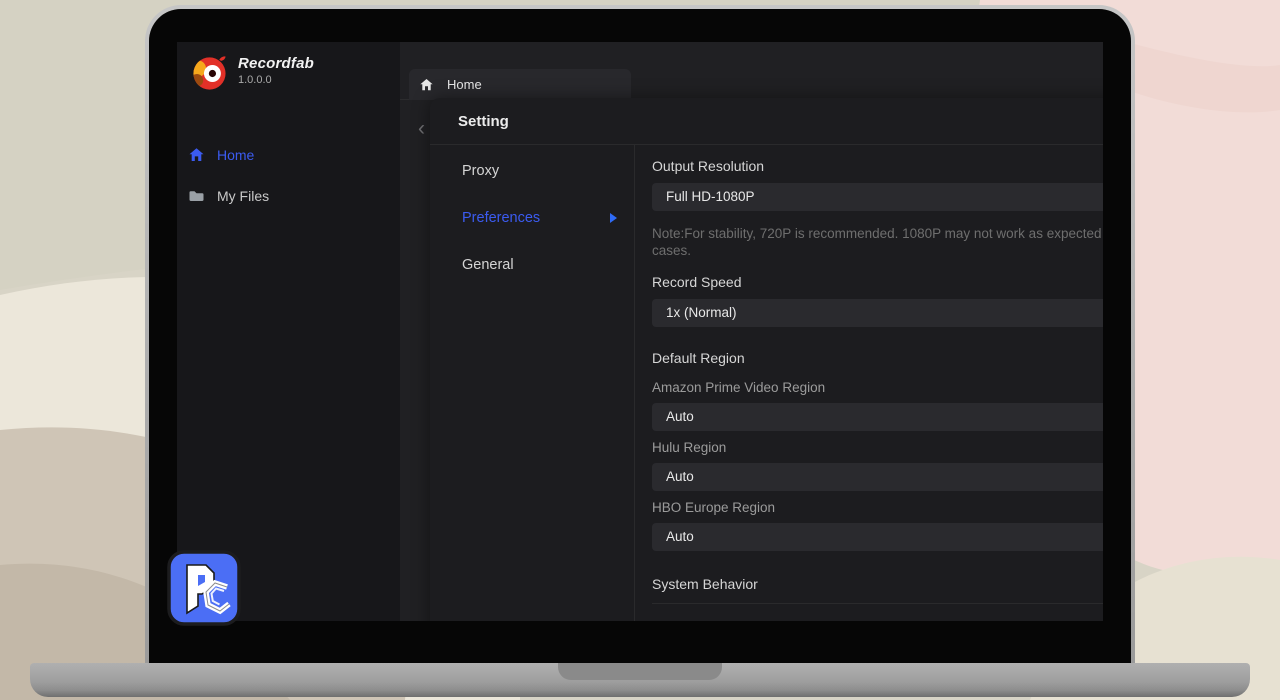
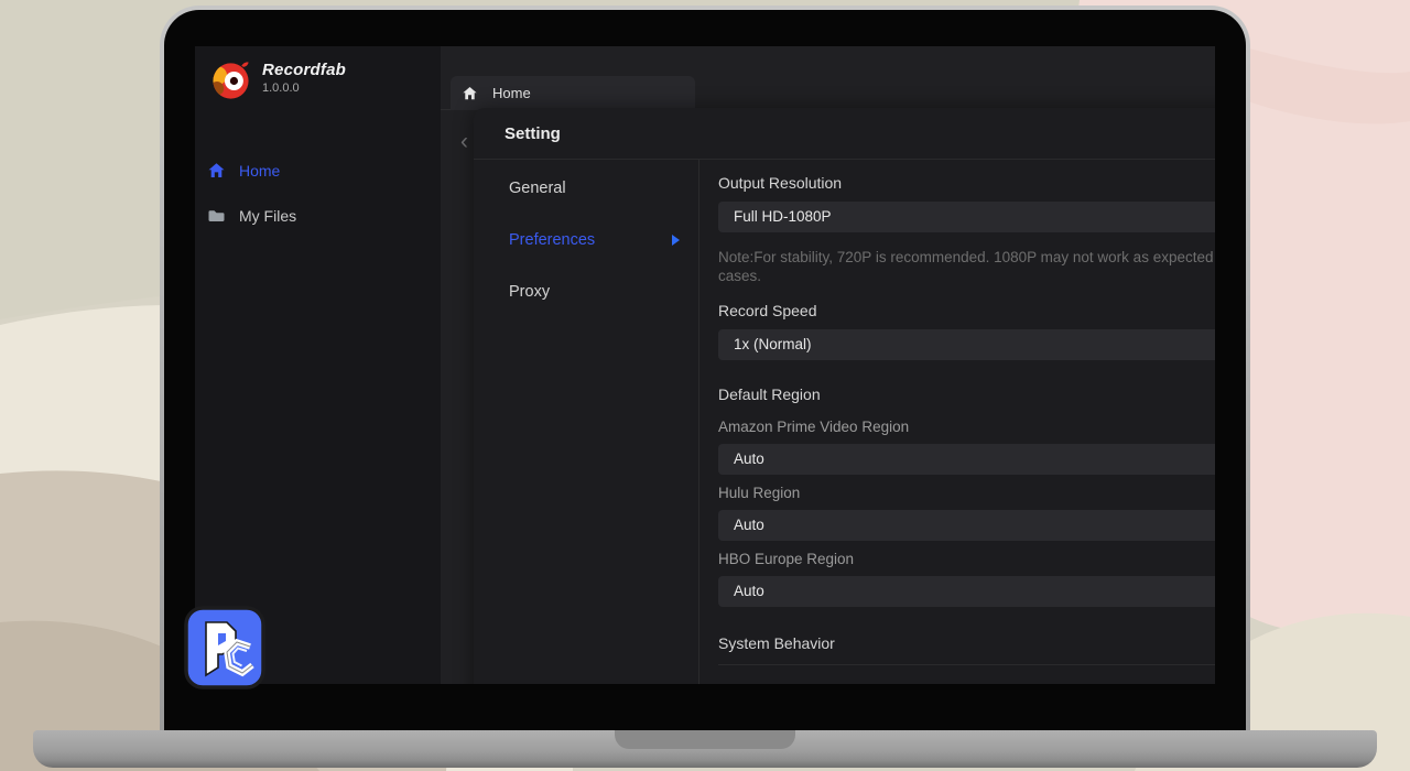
  Recordfab
  1.0.0.0
  Home
  My Files
  Home
  ‹
  Setting
- Proxy
+ General
  Preferences
- General
+ Proxy
  Output Resolution
  Full HD-1080P
  Note:For stability, 720P is recommended. 1080P may not work as expected
  cases.
  Record Speed
  1x (Normal)
  Default Region
  Amazon Prime Video Region
  Auto
  Hulu Region
  Auto
  HBO Europe Region
  Auto
  System Behavior
